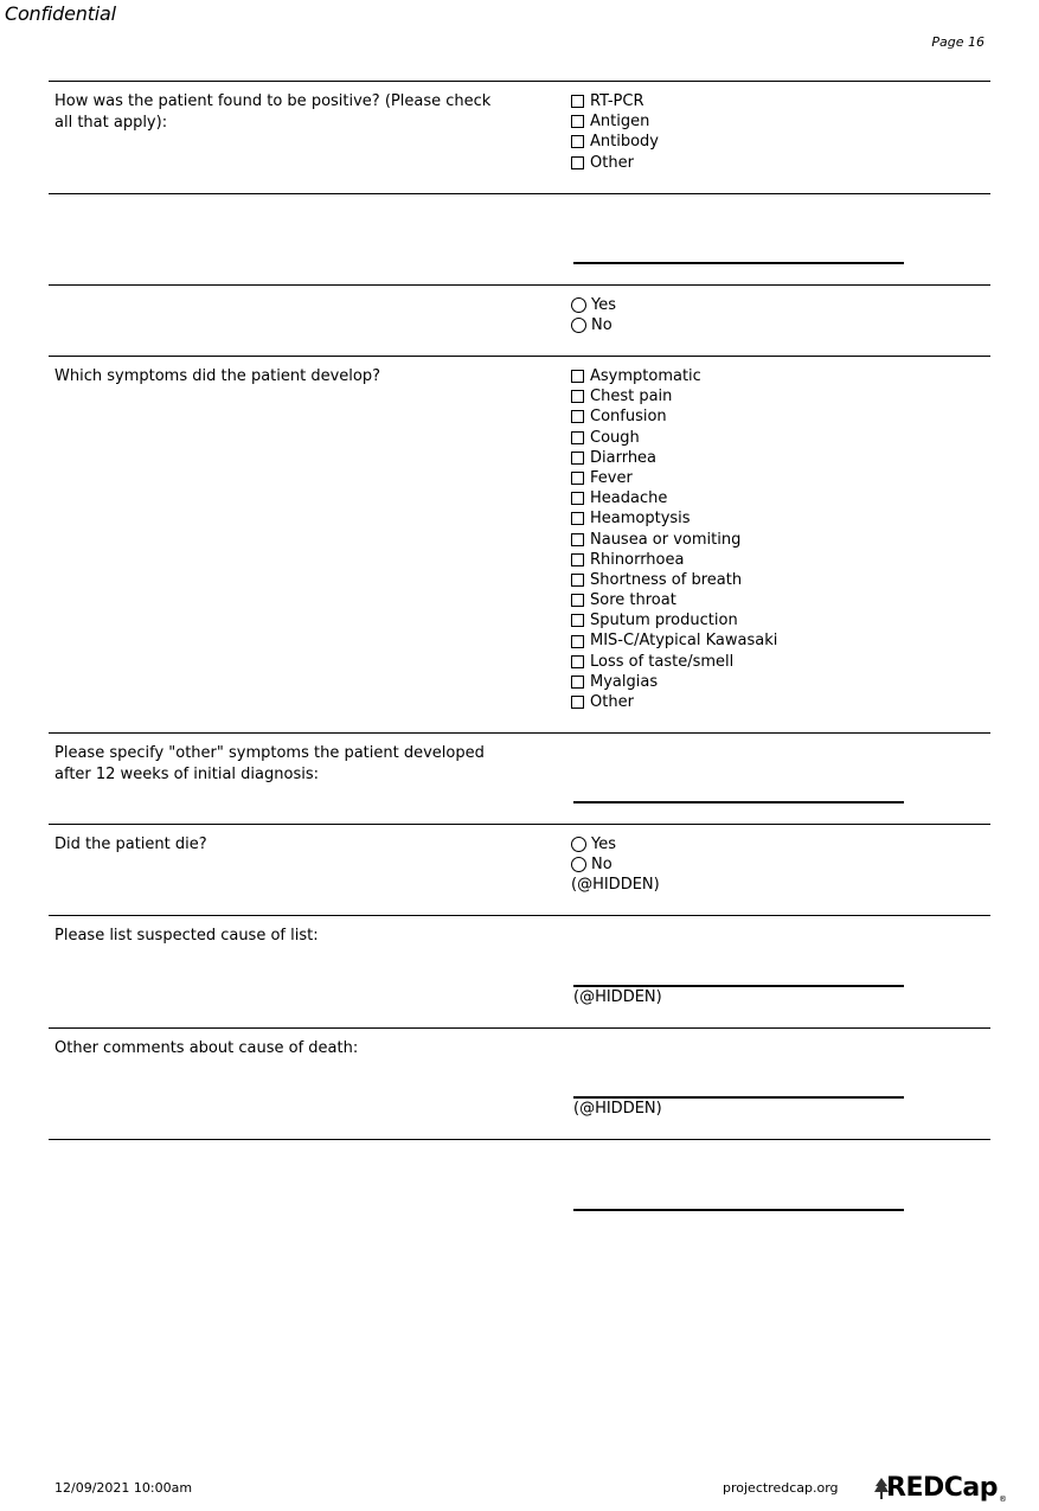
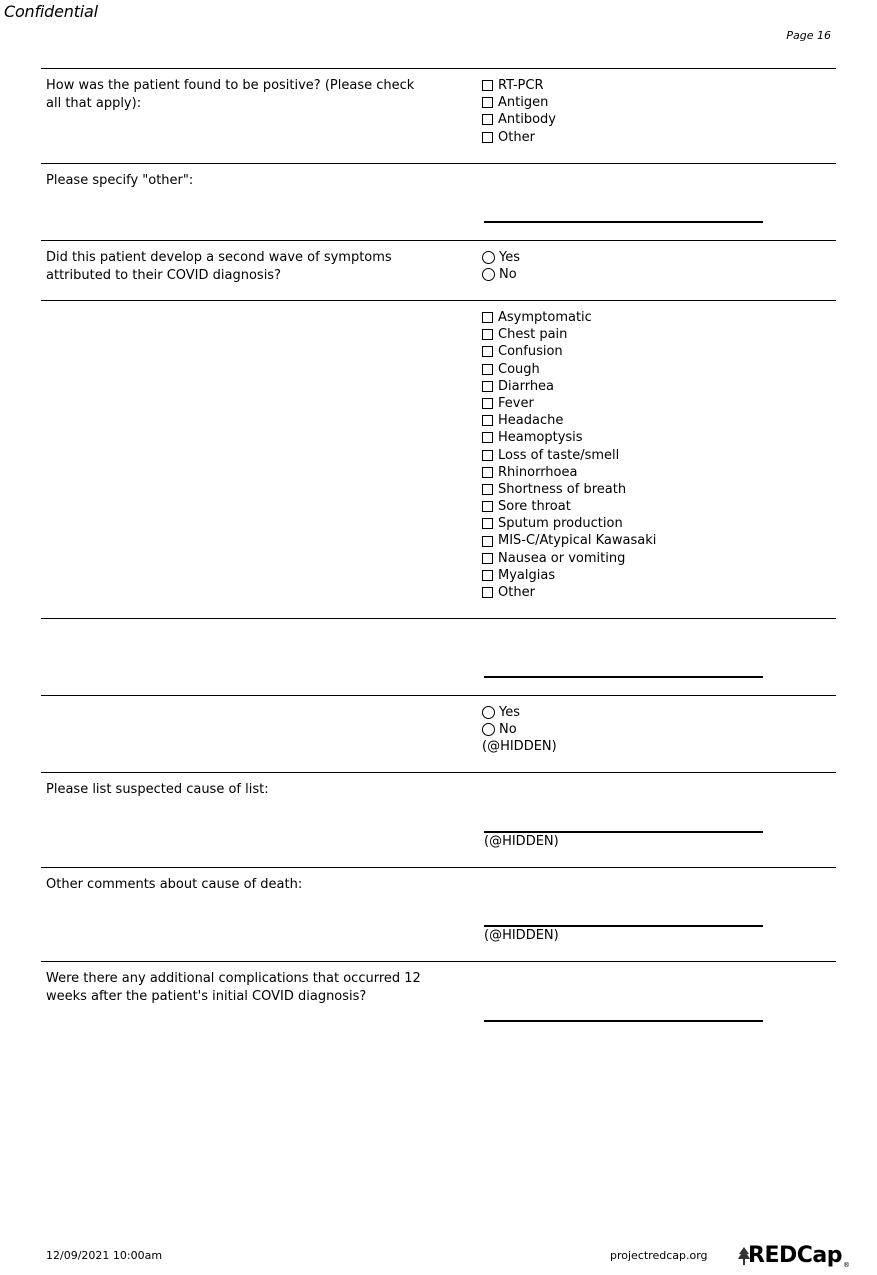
  Confidential
  Page 16
  How was the patient found to be positive? (Please check all that apply):
  RT-PCR
  Antigen
  Antibody
  Other
+ Please specify "other":
+ Did this patient develop a second wave of symptoms attributed to their COVID diagnosis?
  Yes
  No
- Which symptoms did the patient develop?
  Asymptomatic
  Chest pain
  Confusion
  Cough
  Diarrhea
  Fever
  Headache
  Heamoptysis
- Nausea or vomiting
+ Loss of taste/smell
  Rhinorrhoea
  Shortness of breath
  Sore throat
  Sputum production
  MIS-C/Atypical Kawasaki
- Loss of taste/smell
+ Nausea or vomiting
  Myalgias
  Other
- Please specify "other" symptoms the patient developed after 12 weeks of initial diagnosis:
- Did the patient die?
  Yes
  No
  (@HIDDEN)
  Please list suspected cause of list:
  (@HIDDEN)
  Other comments about cause of death:
  (@HIDDEN)
+ Were there any additional complications that occurred 12 weeks after the patient's initial COVID diagnosis?
  12/09/2021 10:00am
  projectredcap.org
  REDCap
  ®
